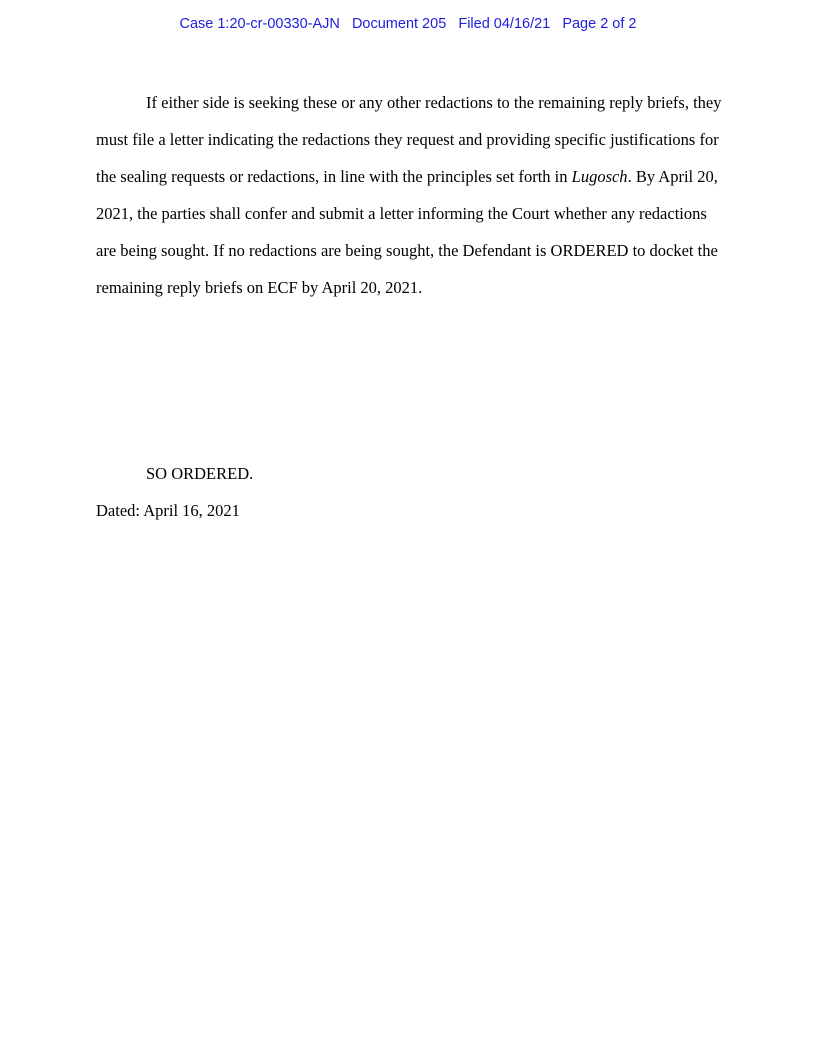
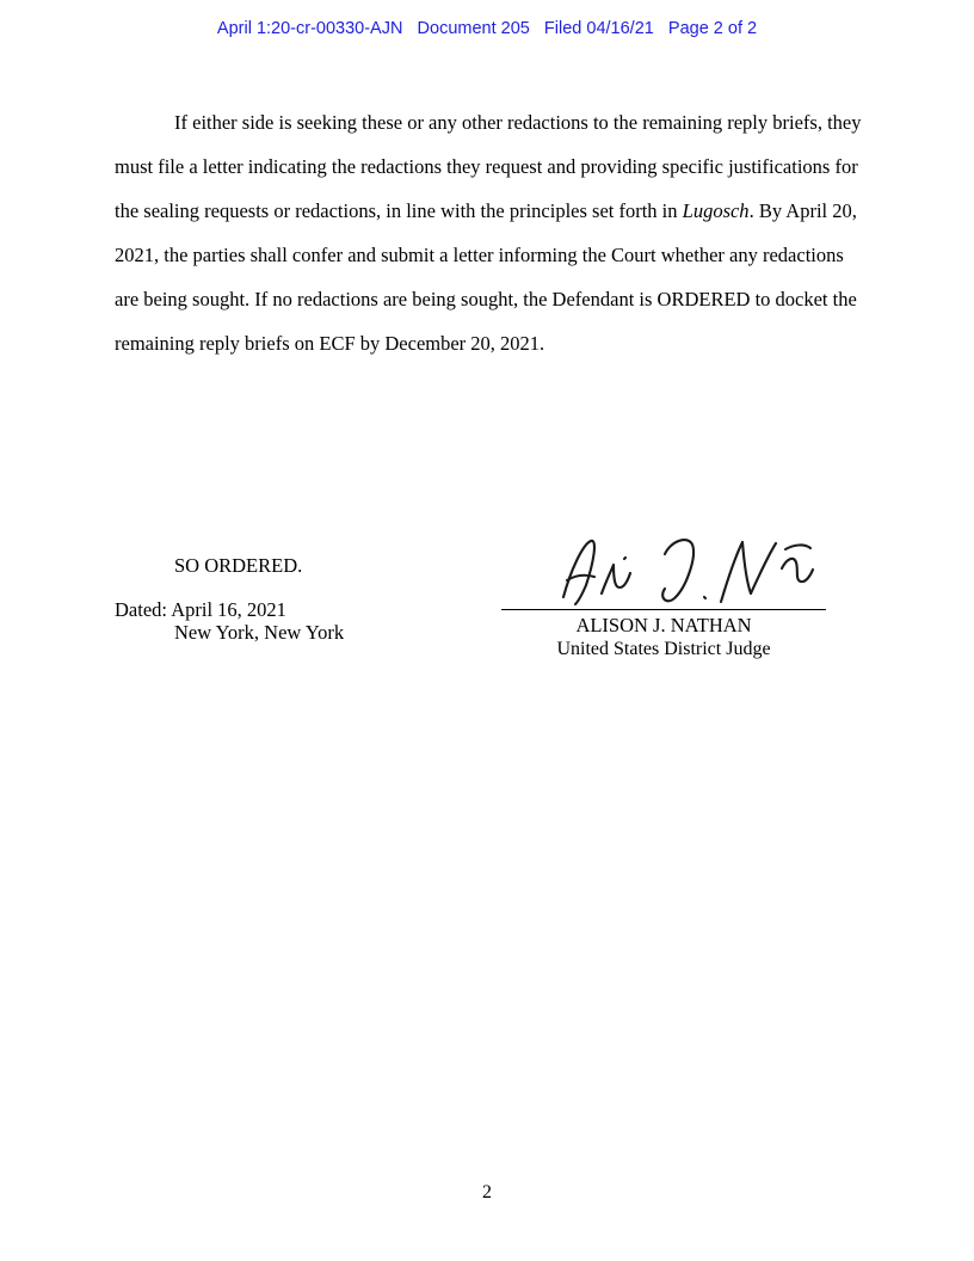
- Case 1:20-cr-00330-AJN Document 205 Filed 04/16/21 Page 2 of 2
+ April 1:20-cr-00330-AJN Document 205 Filed 04/16/21 Page 2 of 2
- If either side is seeking these or any other redactions to the remaining reply briefs, they must file a letter indicating the redactions they request and providing specific justifications for the sealing requests or redactions, in line with the principles set forth in Lugosch. By April 20, 2021, the parties shall confer and submit a letter informing the Court whether any redactions are being sought. If no redactions are being sought, the Defendant is ORDERED to docket the remaining reply briefs on ECF by April 20, 2021.
+ If either side is seeking these or any other redactions to the remaining reply briefs, they must file a letter indicating the redactions they request and providing specific justifications for the sealing requests or redactions, in line with the principles set forth in Lugosch. By April 20, 2021, the parties shall confer and submit a letter informing the Court whether any redactions are being sought. If no redactions are being sought, the Defendant is ORDERED to docket the remaining reply briefs on ECF by December 20, 2021.
  SO ORDERED.
  Dated: April 16, 2021
+ New York, New York
+ ALISON J. NATHAN
+ United States District Judge
+ 2
